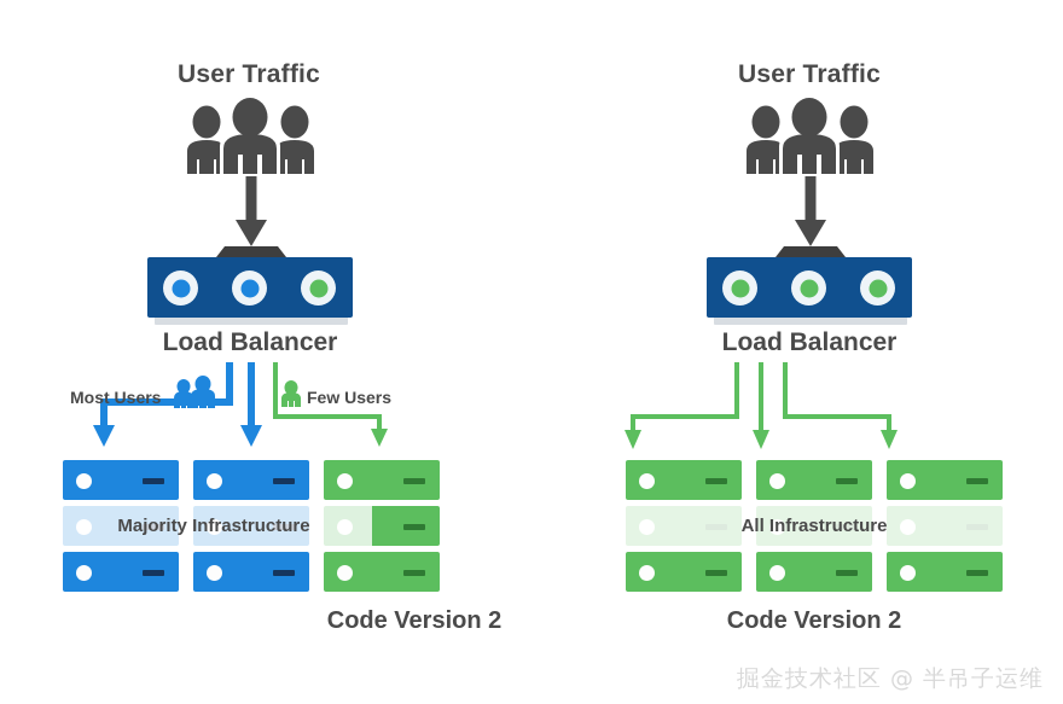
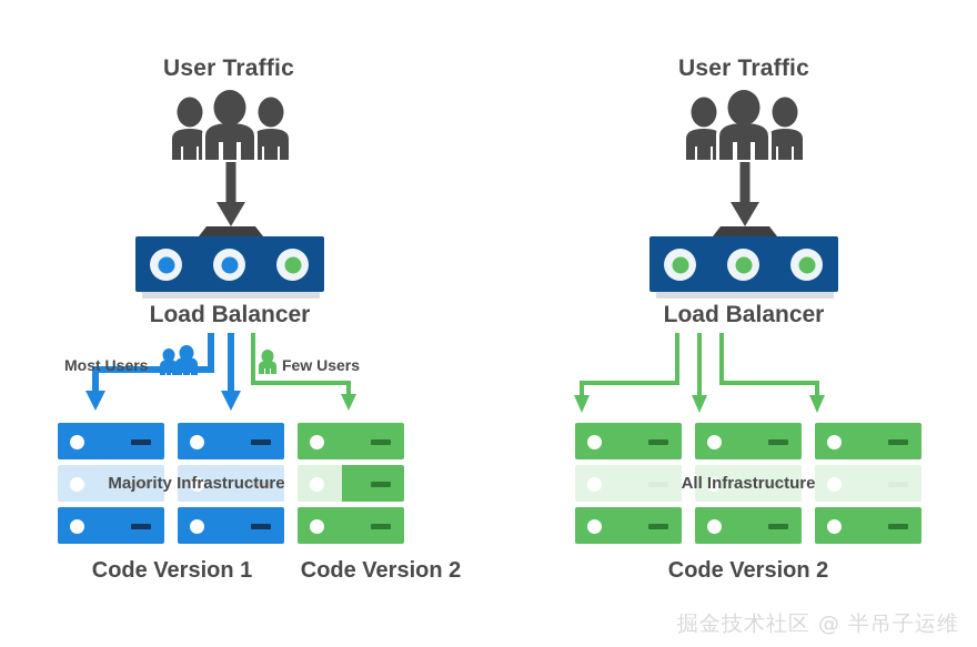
  User Traffic
  Load Balancer
  Most Users
  Few Users
  Majority Infrastructure
+ Code Version 1
  Code Version 2
  User Traffic
  Load Balancer
  All Infrastructure
  Code Version 2
  掘金技术社区 @ 半吊子运维
